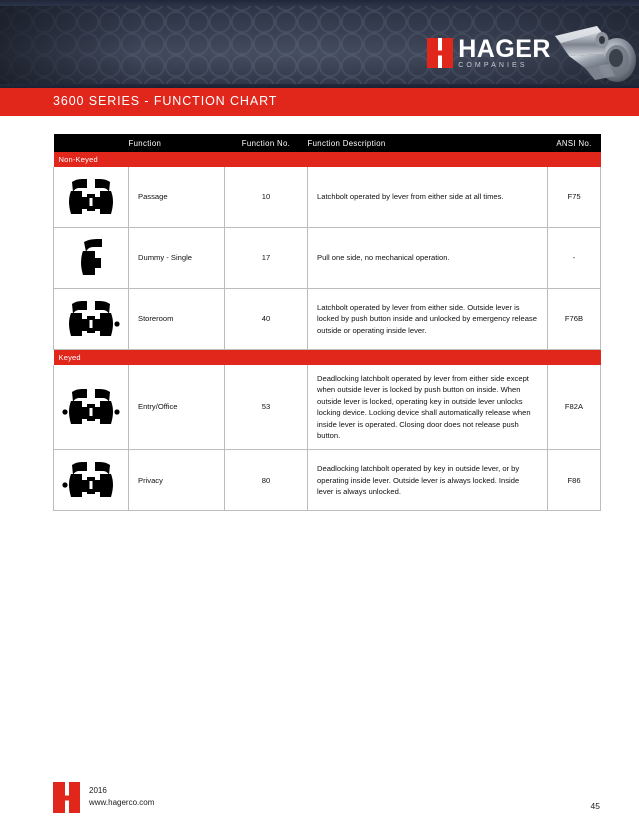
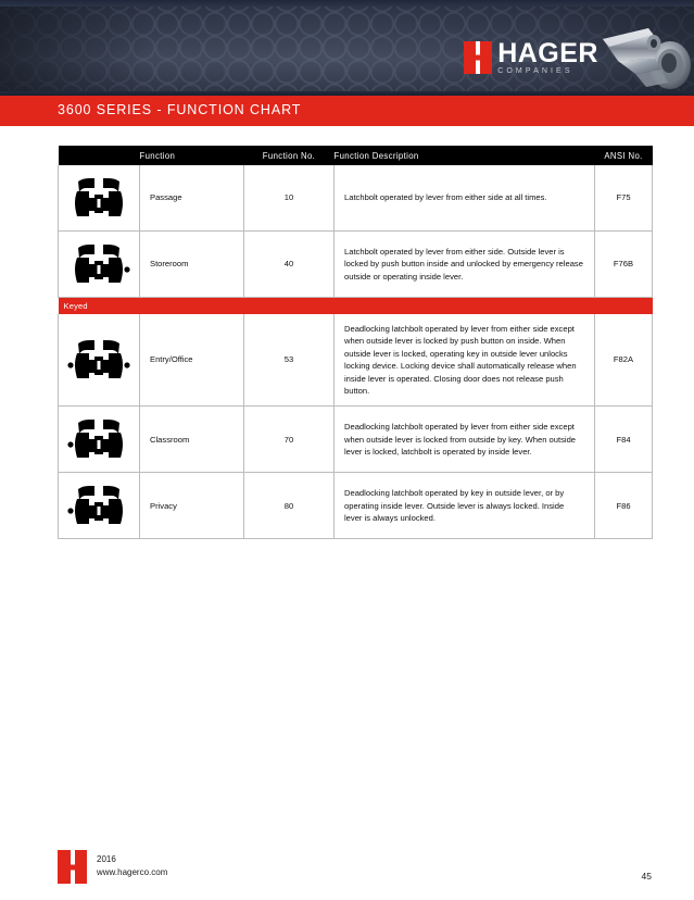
  HAGER
  3600 SERIES - FUNCTION CHART
  	Function	Function No.	Function Description	ANSI No.
- Non-Keyed
  	Passage	10	Latchbolt operated by lever from either side at all times.	F75
- 	Dummy - Single	17	Pull one side, no mechanical operation.	-
  	Storeroom	40	Latchbolt operated by lever from either side. Outside lever is locked by push button inside and unlocked by emergency release outside or operating inside lever.	F76B
  Keyed
  	Entry/Office	53	Deadlocking latchbolt operated by lever from either side except when outside lever is locked by push button on inside. When outside lever is locked, operating key in outside lever unlocks locking device. Locking device shall automatically release when inside lever is operated. Closing door does not release push button.	F82A
+ 	Classroom	70	Deadlocking latchbolt operated by lever from either side except when outside lever is locked from outside by key. When outside lever is locked, latchbolt is operated by inside lever.	F84
  	Privacy	80	Deadlocking latchbolt operated by key in outside lever, or by operating inside lever. Outside lever is always locked. Inside lever is always unlocked.	F86
  2016
  www.hagerco.com
  45
